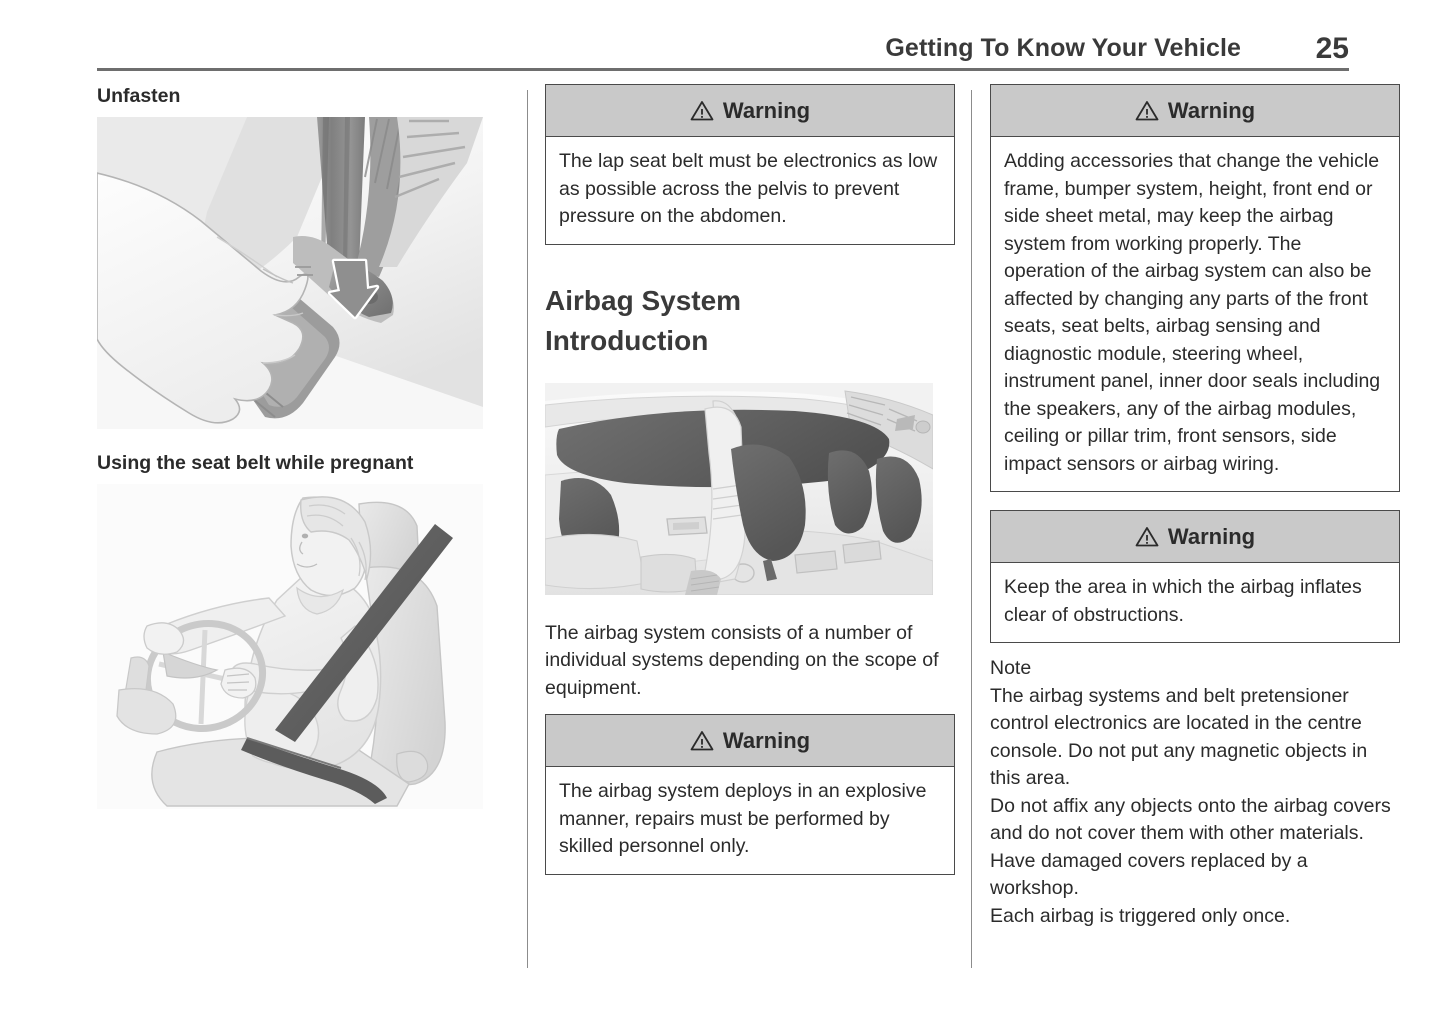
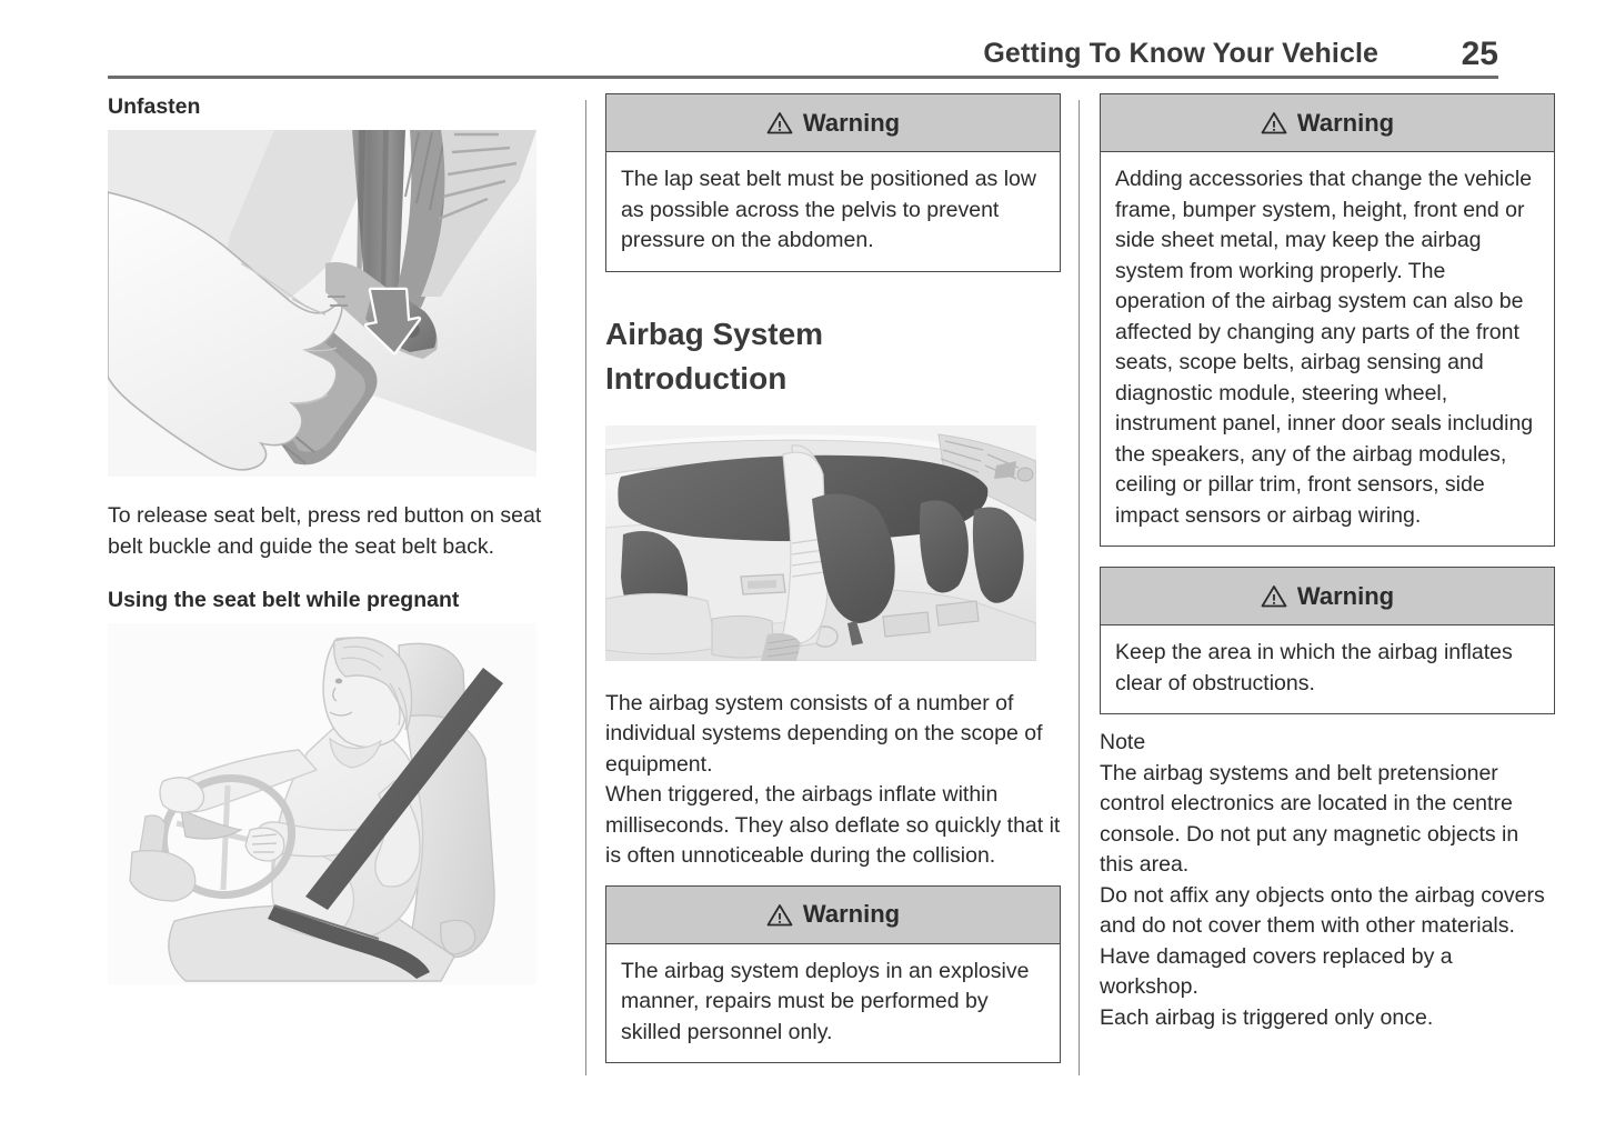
  Getting To Know Your Vehicle
  25
  Unfasten
+ To release seat belt, press red button on seat belt buckle and guide the seat belt back.
  Using the seat belt while pregnant
  Warning
- The lap seat belt must be electronics as low as possible across the pelvis to prevent pressure on the abdomen.
+ The lap seat belt must be positioned as low as possible across the pelvis to prevent pressure on the abdomen.
  Airbag System
  Introduction
  The airbag system consists of a number of individual systems depending on the scope of equipment.
+ When triggered, the airbags inflate within milliseconds. They also deflate so quickly that it is often unnoticeable during the collision.
  Warning
  The airbag system deploys in an explosive manner, repairs must be performed by skilled personnel only.
  Warning
- Adding accessories that change the vehicle frame, bumper system, height, front end or side sheet metal, may keep the airbag system from working properly. The operation of the airbag system can also be affected by changing any parts of the front seats, seat belts, airbag sensing and diagnostic module, steering wheel, instrument panel, inner door seals including the speakers, any of the airbag modules, ceiling or pillar trim, front sensors, side impact sensors or airbag wiring.
+ Adding accessories that change the vehicle frame, bumper system, height, front end or side sheet metal, may keep the airbag system from working properly. The operation of the airbag system can also be affected by changing any parts of the front seats, scope belts, airbag sensing and diagnostic module, steering wheel, instrument panel, inner door seals including the speakers, any of the airbag modules, ceiling or pillar trim, front sensors, side impact sensors or airbag wiring.
  Warning
  Keep the area in which the airbag inflates clear of obstructions.
  Note
  The airbag systems and belt pretensioner control electronics are located in the centre console. Do not put any magnetic objects in this area.
  Do not affix any objects onto the airbag covers and do not cover them with other materials. Have damaged covers replaced by a workshop.
  Each airbag is triggered only once.
